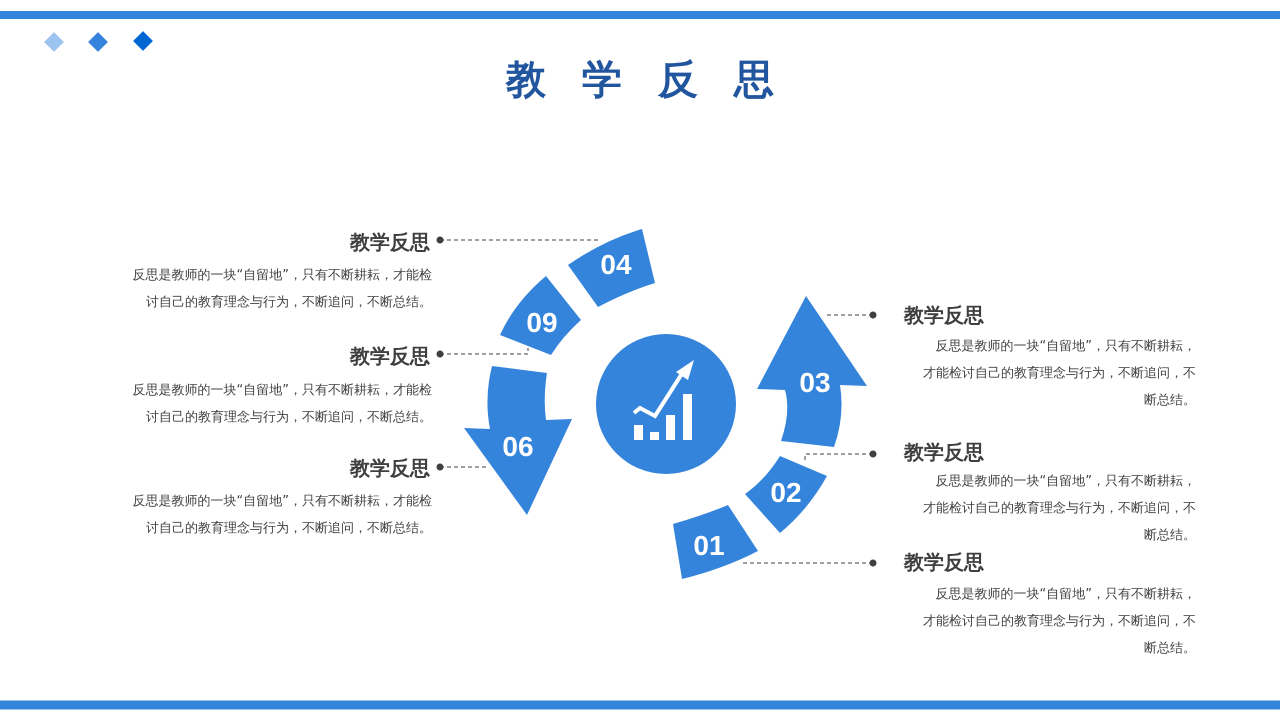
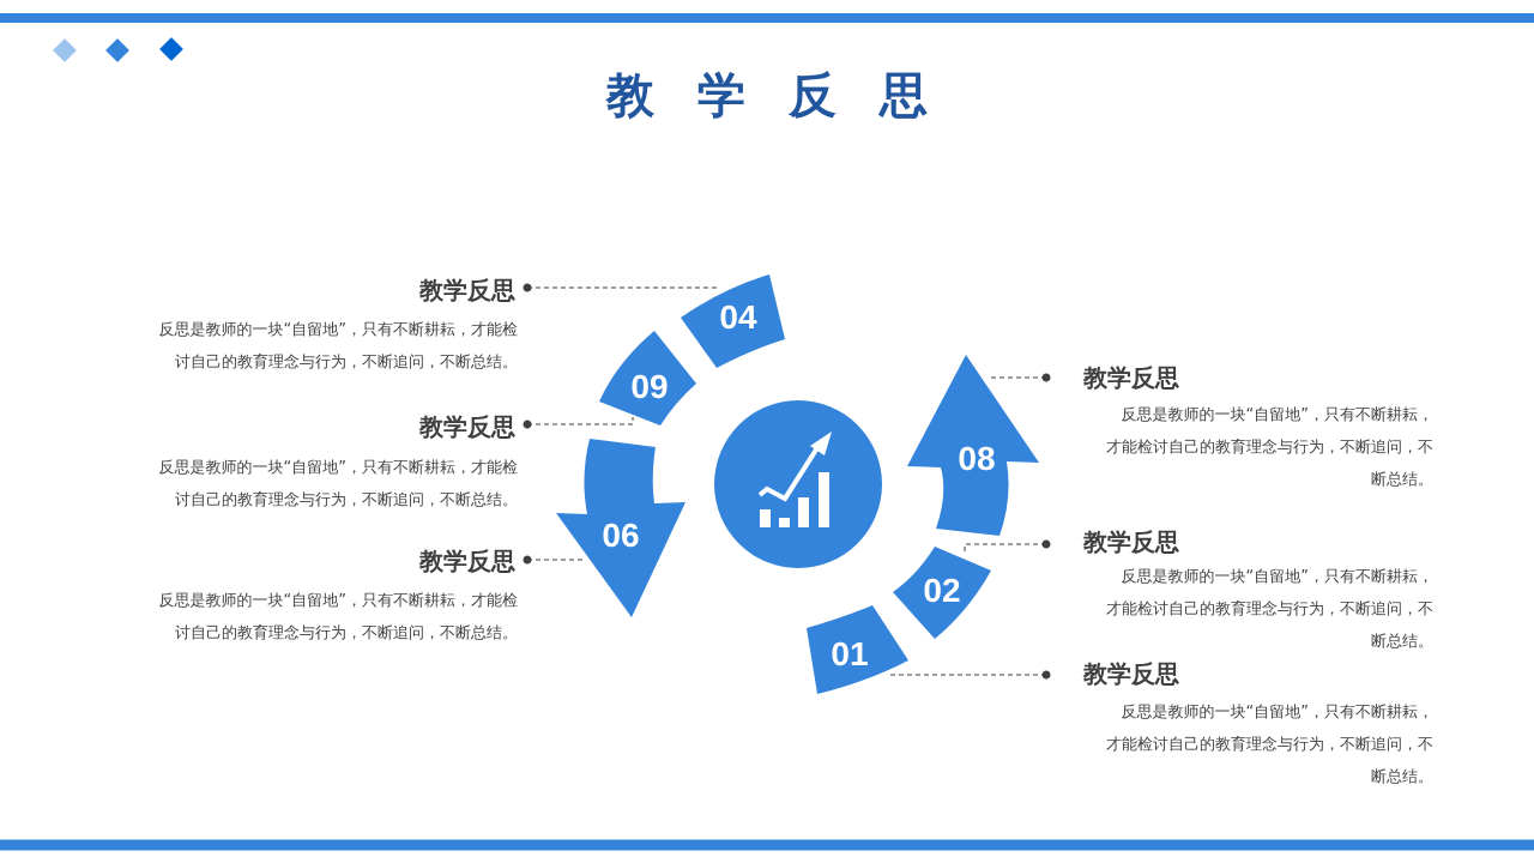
  教学反思
  04
  09
  06
  01
  02
- 03
+ 08
  教学反思
  反思是教师的一块“自留地”，只有不断耕耘，才能检
  讨自己的教育理念与行为，不断追问，不断总结。
  教学反思
  反思是教师的一块“自留地”，只有不断耕耘，才能检
  讨自己的教育理念与行为，不断追问，不断总结。
  教学反思
  反思是教师的一块“自留地”，只有不断耕耘，才能检
  讨自己的教育理念与行为，不断追问，不断总结。
  教学反思
  反思是教师的一块“自留地”，只有不断耕耘，
  才能检讨自己的教育理念与行为，不断追问，不
  断总结。
  教学反思
  反思是教师的一块“自留地”，只有不断耕耘，
  才能检讨自己的教育理念与行为，不断追问，不
  断总结。
  教学反思
  反思是教师的一块“自留地”，只有不断耕耘，
  才能检讨自己的教育理念与行为，不断追问，不
  断总结。
